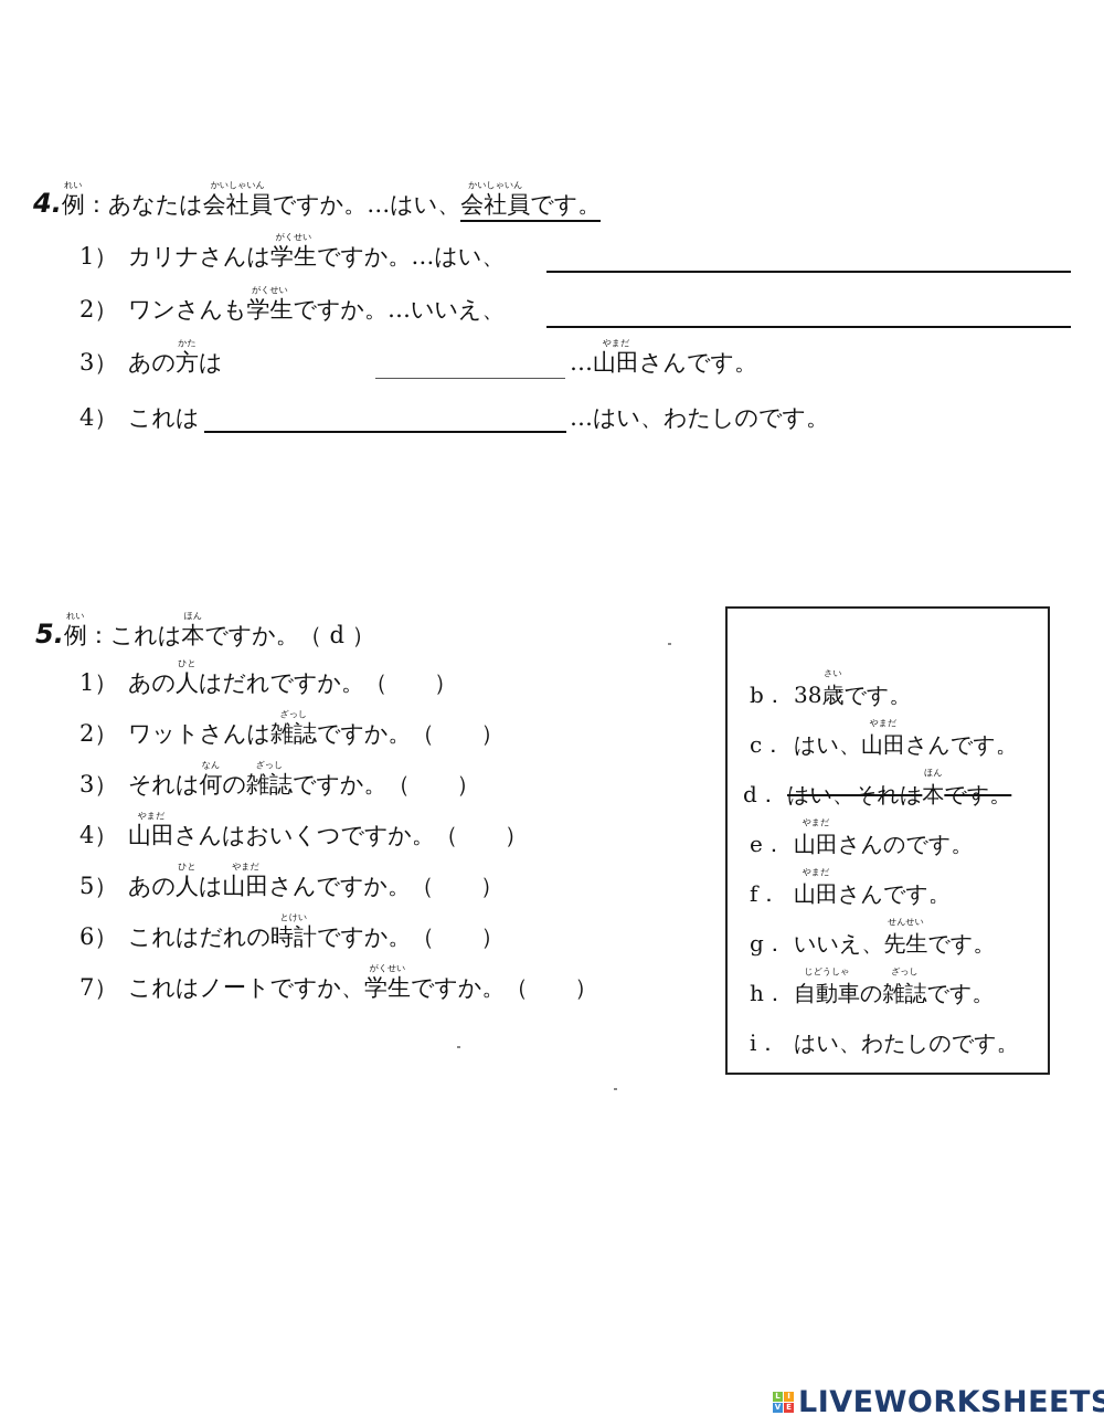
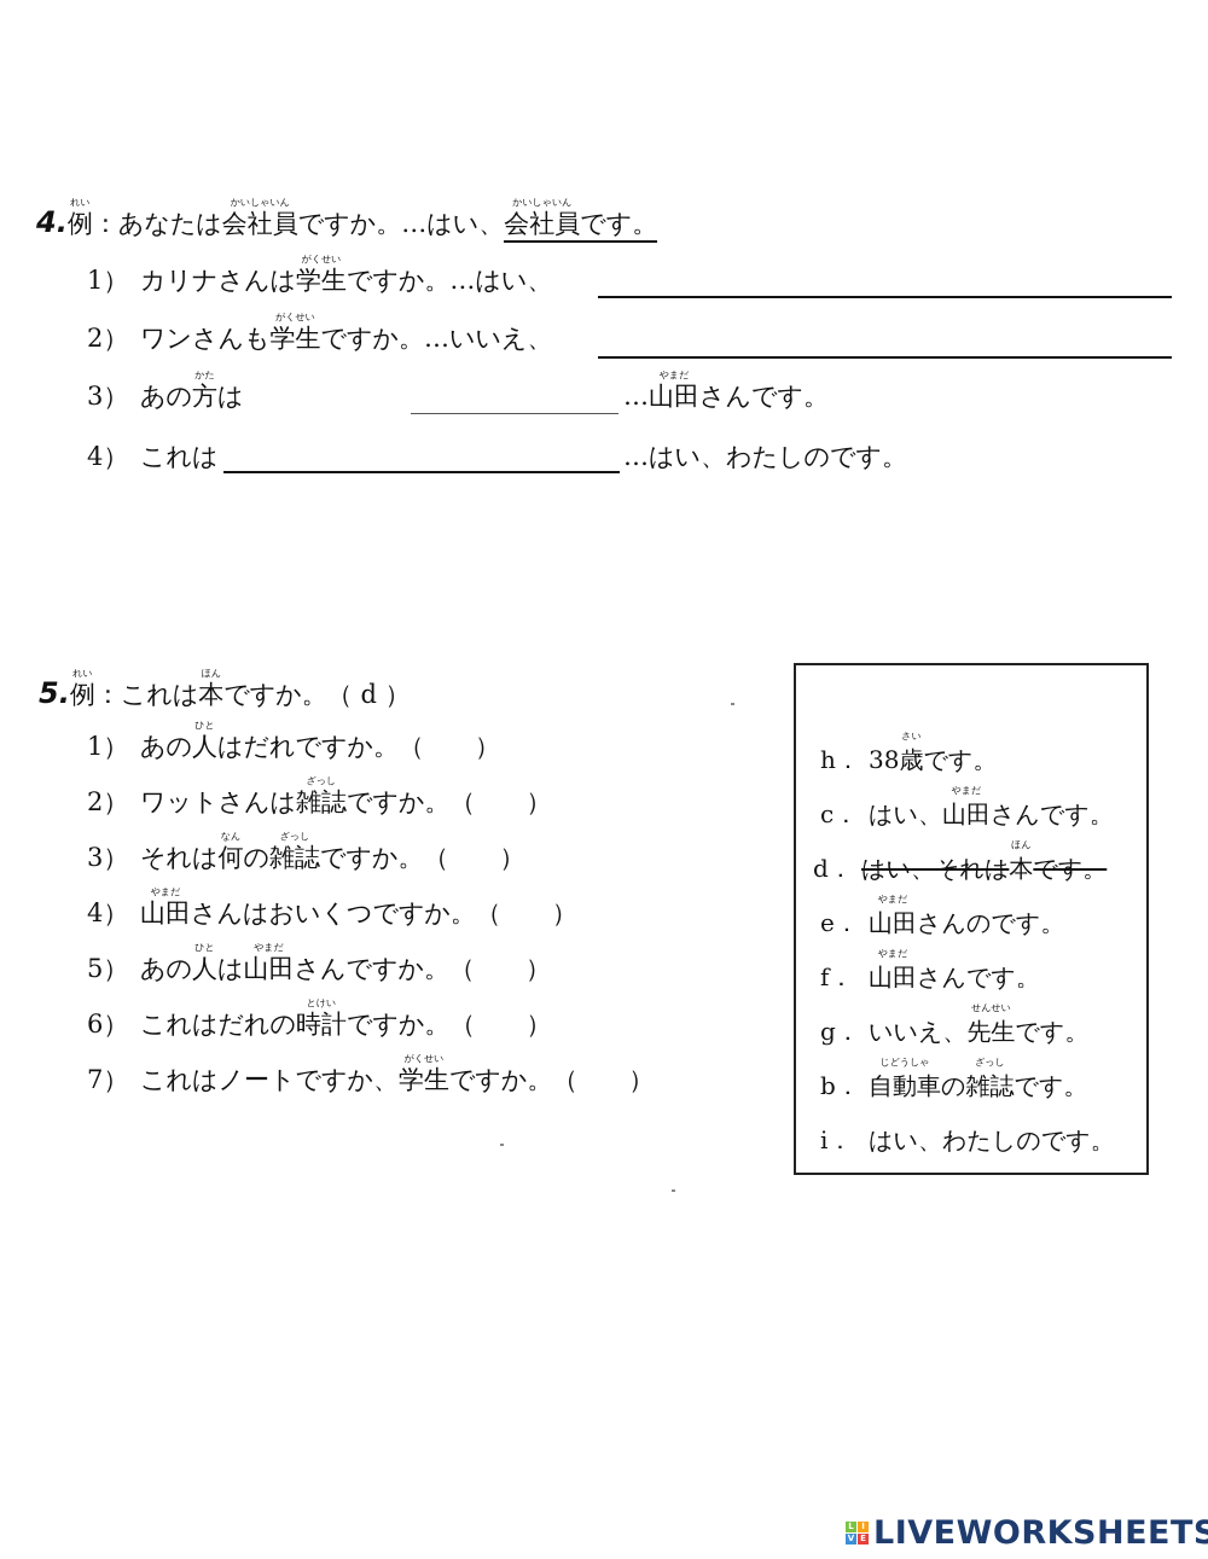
  4.
  れい
  例：あなたは
  かいしゃいん
  会社員ですか。…はい、
  かいしゃいん
  会社員です。
  1） カリナさんは
  がくせい
  学生ですか。…はい、
  2） ワンさんも
  がくせい
  学生ですか。…いいえ、
  3） あの
  かた
  方は
  …
  やまだ
  山田さんです。
  4） これは
  …はい、わたしのです。
  5.
  れい
  例：これは
  ほん
  本ですか。（ d ）
  1） あの
  ひと
  人はだれですか。（ ）
  2） ワットさんは
  ざっし
  雑誌ですか。（ ）
  3） それは
  なん
  何の
  ざっし
  雑誌ですか。（ ）
  4）
  やまだ
  山田さんはおいくつですか。（ ）
  5） あの
  ひと
  人は
  やまだ
  山田さんですか。（ ）
  6） これはだれの
  とけい
  時計ですか。（ ）
  7） これはノートですか、
  がくせい
  学生ですか。（ ）
- b． 38
+ h． 38
  さい
  歳です。
  c． はい、
  やまだ
  山田さんです。
  d． はい、それは
  ほん
  本です。
  e．
  やまだ
  山田さんのです。
  f．
  やまだ
  山田さんです。
  g． いいえ、
  せんせい
  先生です。
- h．
+ b．
  じどうしゃ
  自動車の
  ざっし
  雑誌です。
  i． はい、わたしのです。
  L
  I
  V
  E
  LIVEWORKSHEETS
